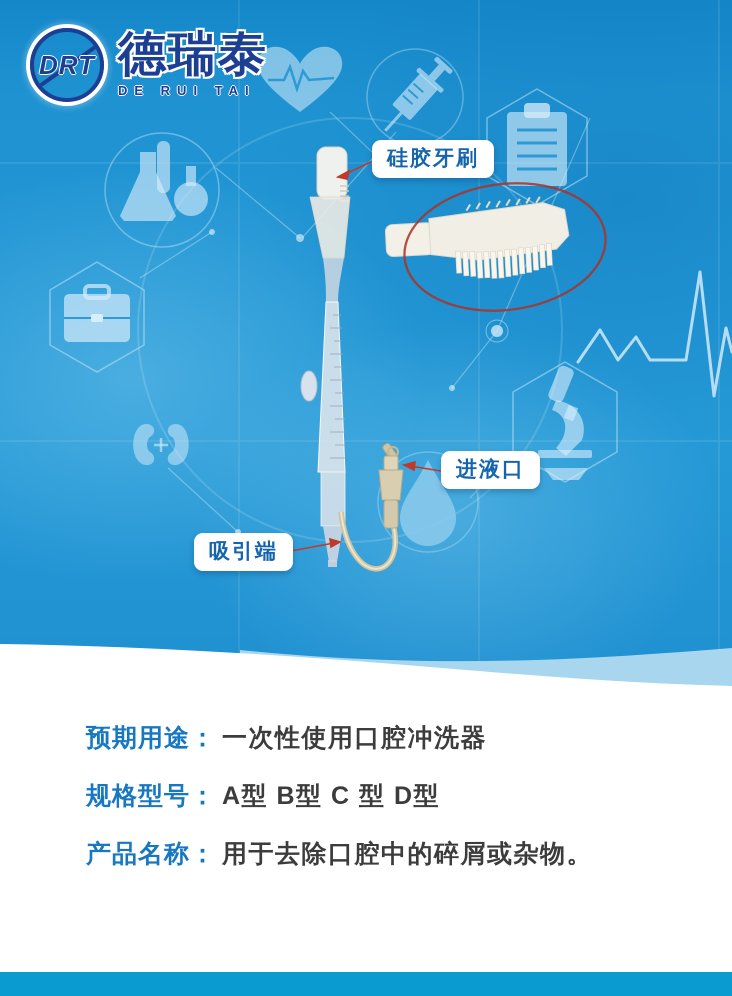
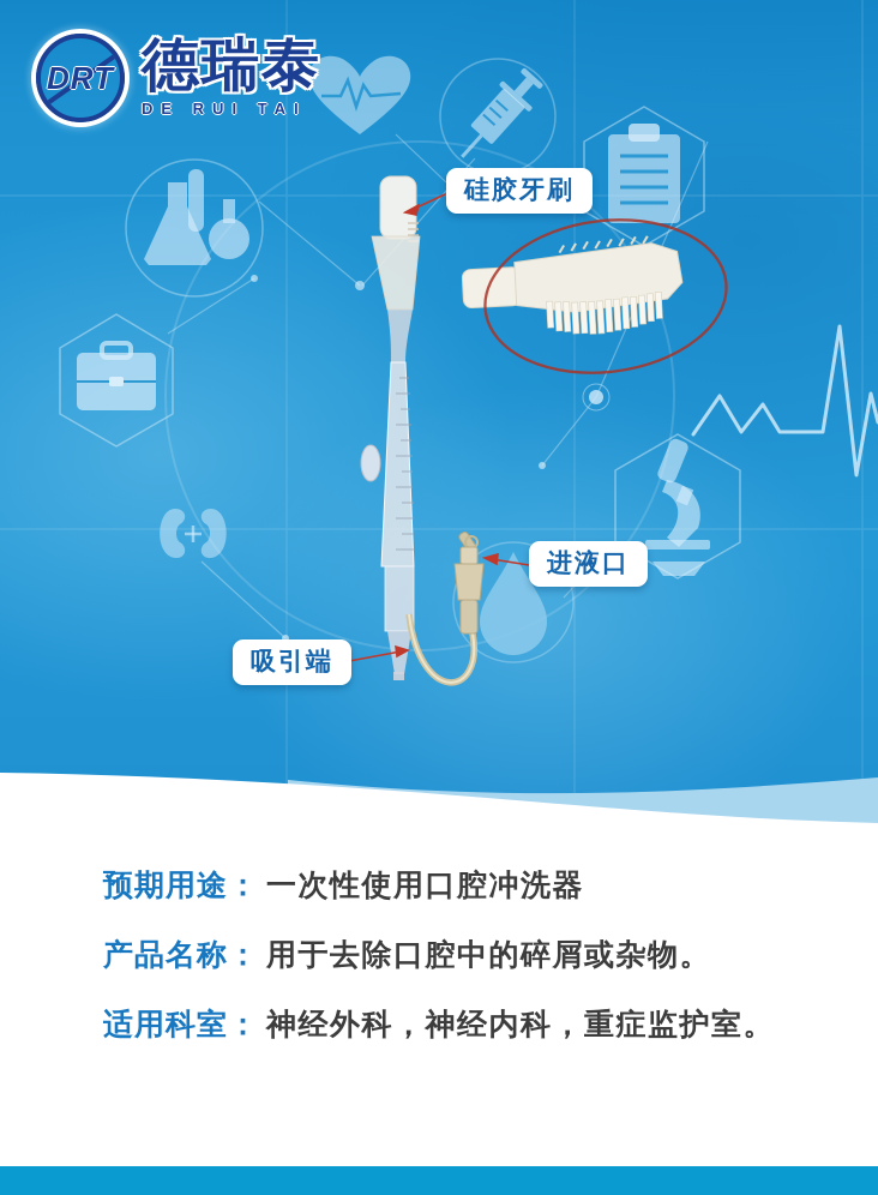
  DRT
  德瑞泰
  DE RUI TAI
  硅胶牙刷
  进液口
  吸引端
  预期用途：
  一次性使用口腔冲洗器
- 规格型号：
- A型 B型 C 型 D型
  产品名称：
  用于去除口腔中的碎屑或杂物。
+ 适用科室：
+ 神经外科，神经内科，重症监护室。
